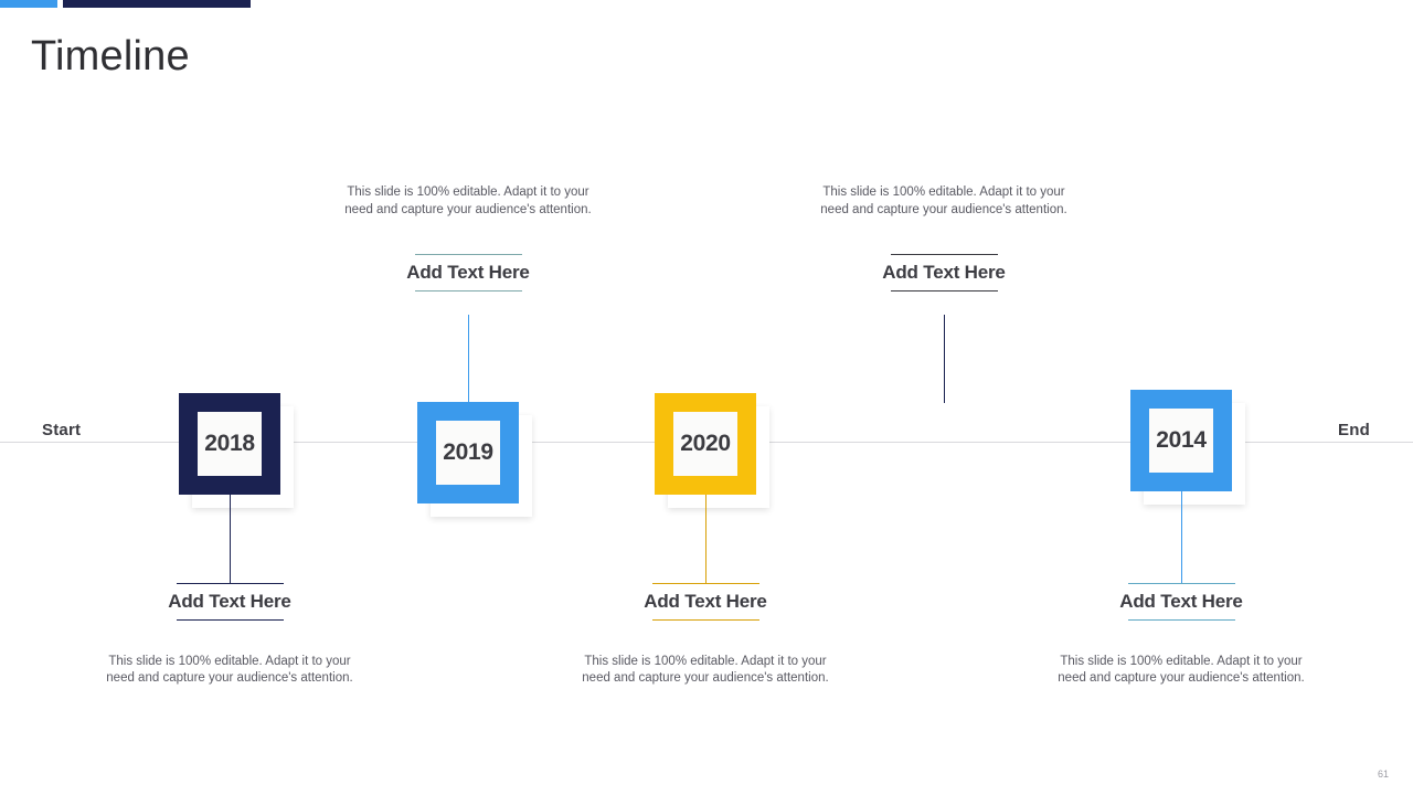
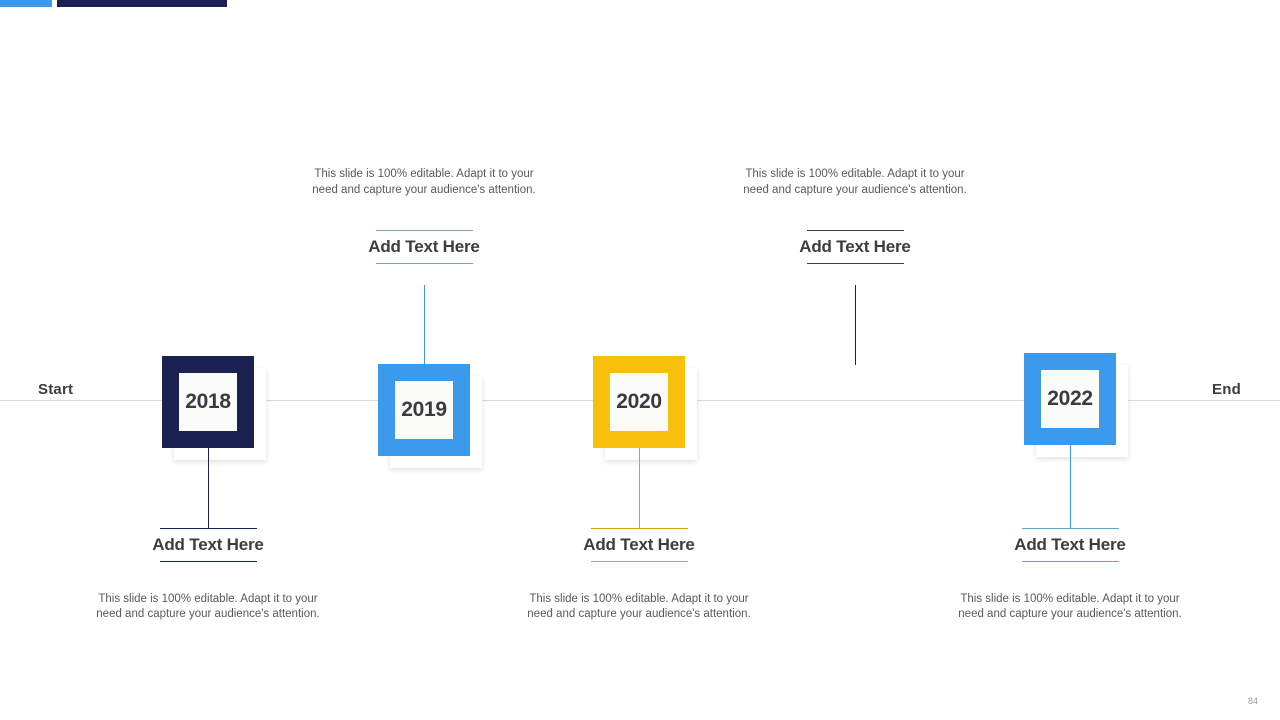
- Timeline
  Start
  End
  2018
  Add Text Here
  This slide is 100% editable. Adapt it to your need and capture your audience's attention.
  This slide is 100% editable. Adapt it to your need and capture your audience's attention.
  Add Text Here
  2019
  2020
  Add Text Here
  This slide is 100% editable. Adapt it to your need and capture your audience's attention.
  This slide is 100% editable. Adapt it to your need and capture your audience's attention.
  Add Text Here
- 2014
+ 2022
  Add Text Here
  This slide is 100% editable. Adapt it to your need and capture your audience's attention.
- 61
+ 84
